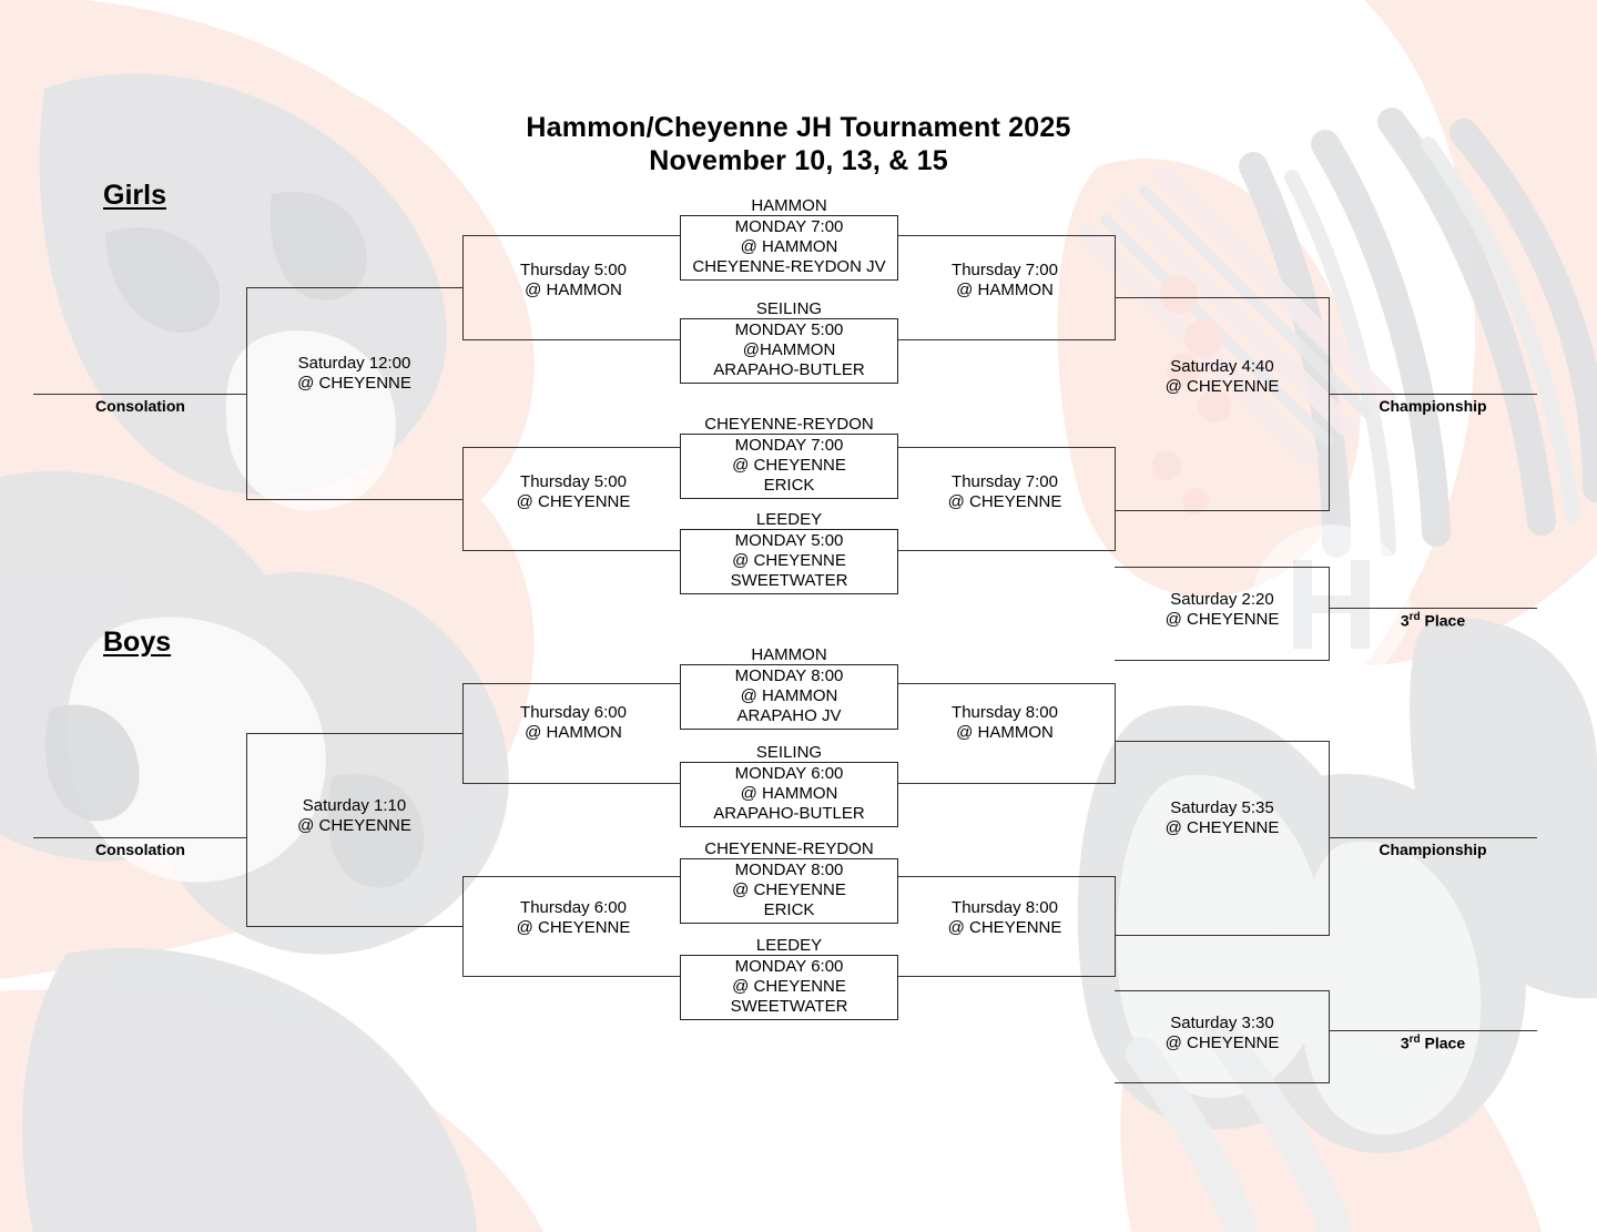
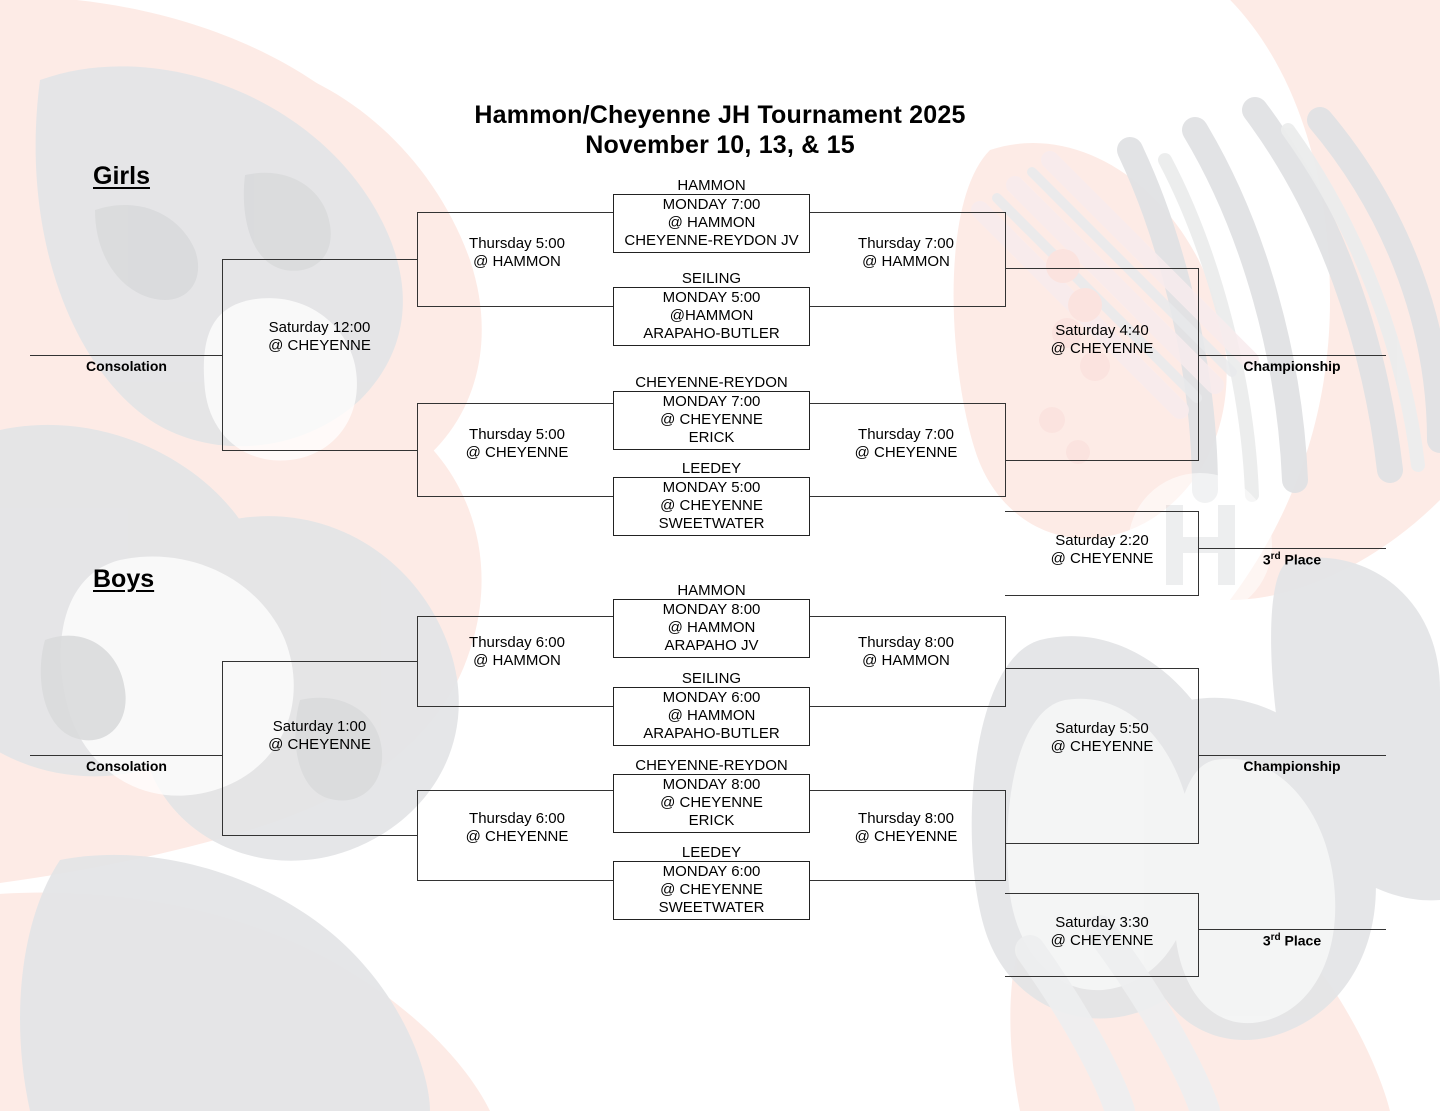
  Hammon/Cheyenne JH Tournament 2025
  November 10, 13, & 15
  Girls
  HAMMON
  MONDAY 7:00
  @ HAMMON
  CHEYENNE-REYDON JV
  SEILING
  MONDAY 5:00
  @HAMMON
  ARAPAHO-BUTLER
  CHEYENNE-REYDON
  MONDAY 7:00
  @ CHEYENNE
  ERICK
  LEEDEY
  MONDAY 5:00
  @ CHEYENNE
  SWEETWATER
  Thursday 5:00
  @ HAMMON
  Thursday 5:00
  @ CHEYENNE
  Saturday 12:00
  @ CHEYENNE
  Consolation
  Thursday 7:00
  @ HAMMON
  Thursday 7:00
  @ CHEYENNE
  Saturday 4:40
  @ CHEYENNE
  Championship
  Saturday 2:20
  @ CHEYENNE
  3rd Place
  Boys
  HAMMON
  MONDAY 8:00
  @ HAMMON
  ARAPAHO JV
  SEILING
  MONDAY 6:00
  @ HAMMON
  ARAPAHO-BUTLER
  CHEYENNE-REYDON
  MONDAY 8:00
  @ CHEYENNE
  ERICK
  LEEDEY
  MONDAY 6:00
  @ CHEYENNE
  SWEETWATER
  Thursday 6:00
  @ HAMMON
  Thursday 6:00
  @ CHEYENNE
- Saturday 1:10
+ Saturday 1:00
  @ CHEYENNE
  Consolation
  Thursday 8:00
  @ HAMMON
  Thursday 8:00
  @ CHEYENNE
- Saturday 5:35
+ Saturday 5:50
  @ CHEYENNE
  Championship
  Saturday 3:30
  @ CHEYENNE
  3rd Place
